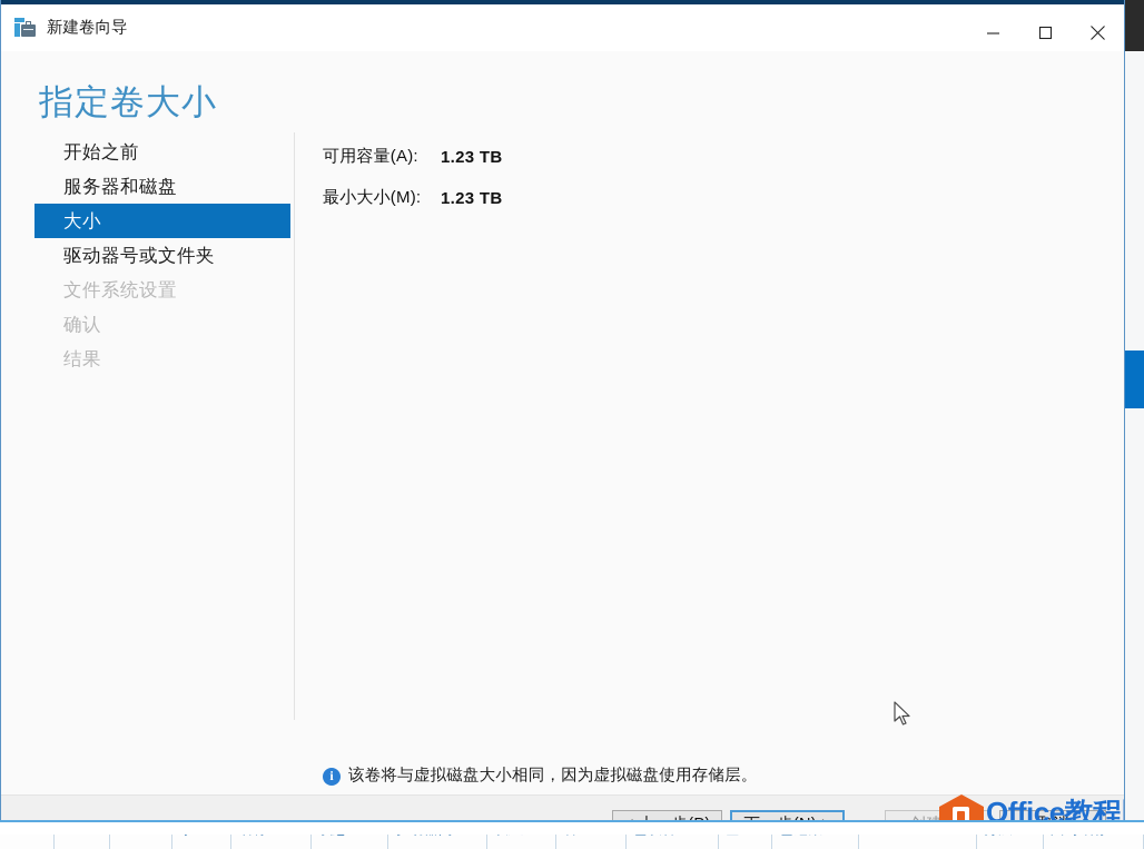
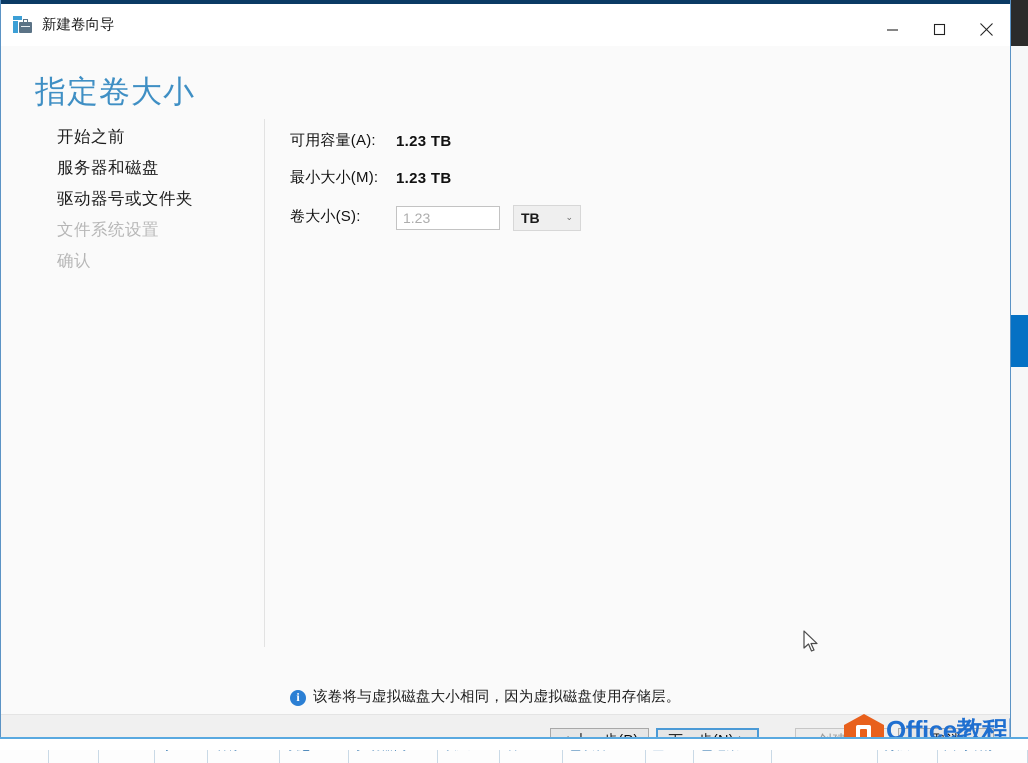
  新建卷向导
  指定卷大小
  开始之前
  服务器和磁盘
- 大小
  驱动器号或文件夹
  文件系统设置
  确认
- 结果
  可用容量(A):
  1.23 TB
  最小大小(M):
  1.23 TB
+ 卷大小(S):
+ 1.23
+ TB
+ ⌄
  i
  该卷将与虚拟磁盘大小相同，因为虚拟磁盘使用存储层。
  Office教程
